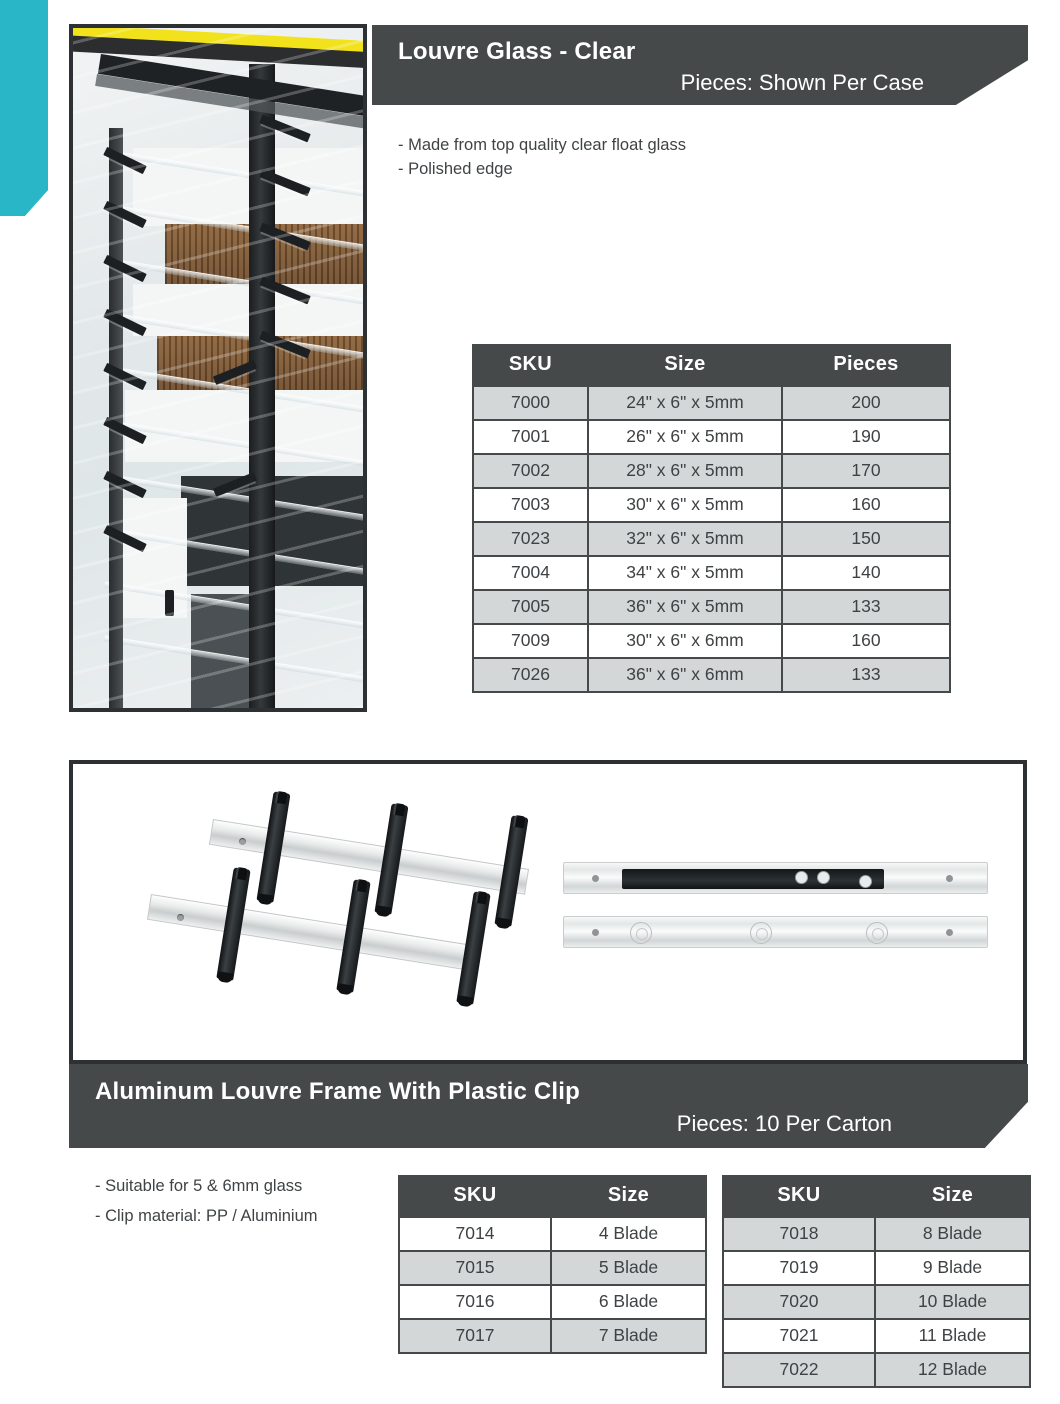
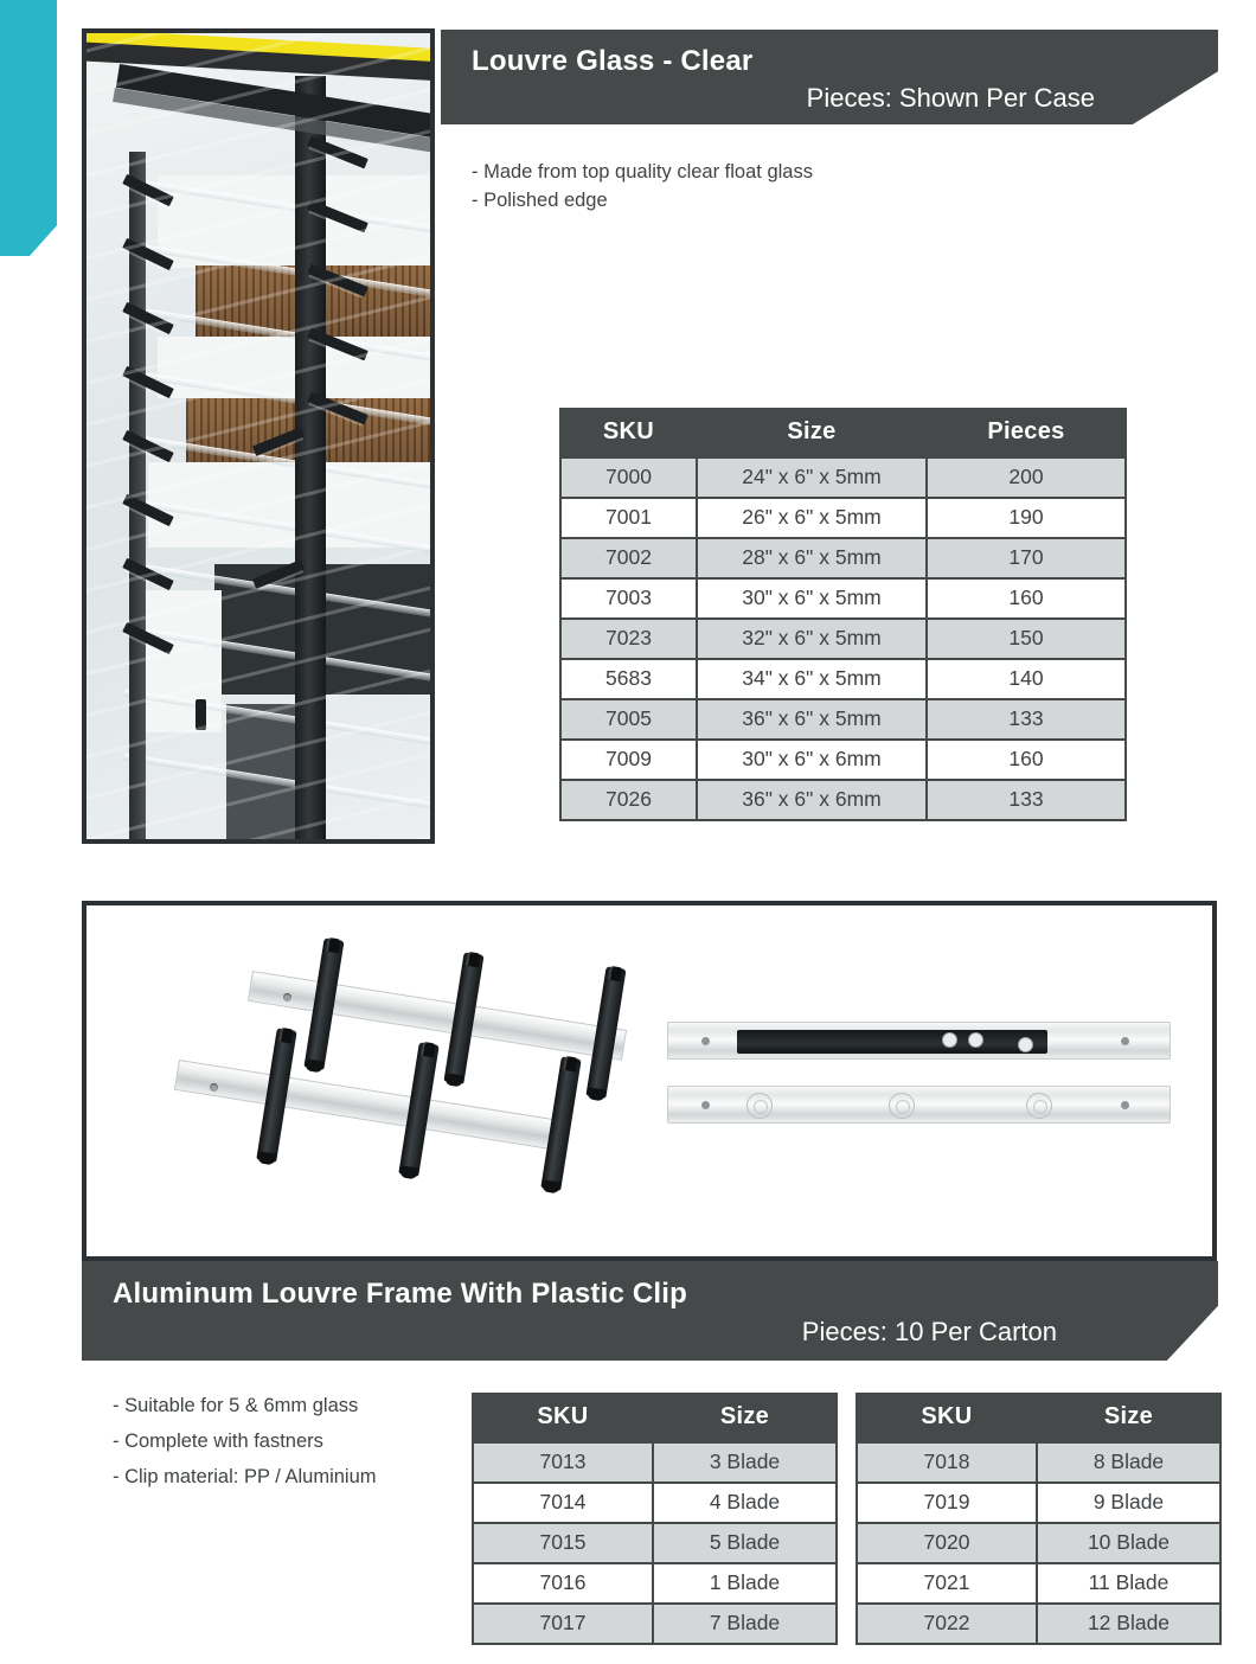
  Louvre Glass - Clear
  Pieces: Shown Per Case
  - Made from top quality clear float glass
  - Polished edge
  SKU	Size	Pieces
  7000	24" x 6" x 5mm	200
  7001	26" x 6" x 5mm	190
  7002	28" x 6" x 5mm	170
  7003	30" x 6" x 5mm	160
  7023	32" x 6" x 5mm	150
- 7004	34" x 6" x 5mm	140
+ 5683	34" x 6" x 5mm	140
  7005	36" x 6" x 5mm	133
  7009	30" x 6" x 6mm	160
  7026	36" x 6" x 6mm	133
  Aluminum Louvre Frame With Plastic Clip
  Pieces: 10 Per Carton
  - Suitable for 5 & 6mm glass
+ - Complete with fastners
  - Clip material: PP / Aluminium
  SKU	Size
+ 7013	3 Blade
  7014	4 Blade
  7015	5 Blade
- 7016	6 Blade
+ 7016	1 Blade
  7017	7 Blade
  SKU	Size
  7018	8 Blade
  7019	9 Blade
  7020	10 Blade
  7021	11 Blade
  7022	12 Blade
